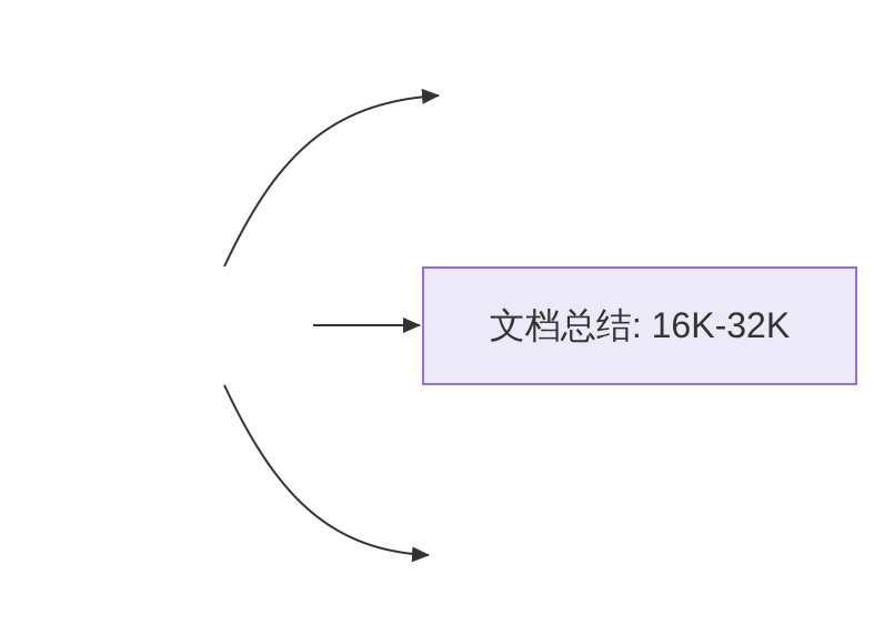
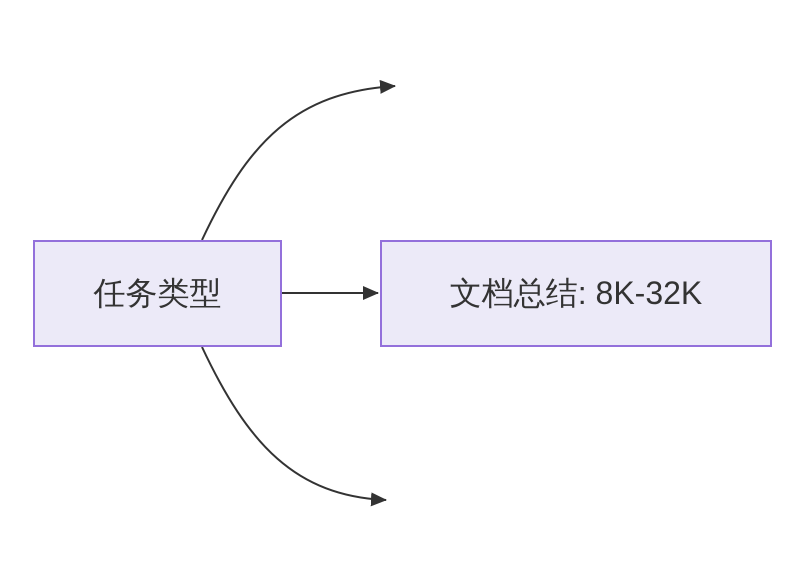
+ 任务类型
- 文档总结: 16K-32K
+ 文档总结: 8K-32K
